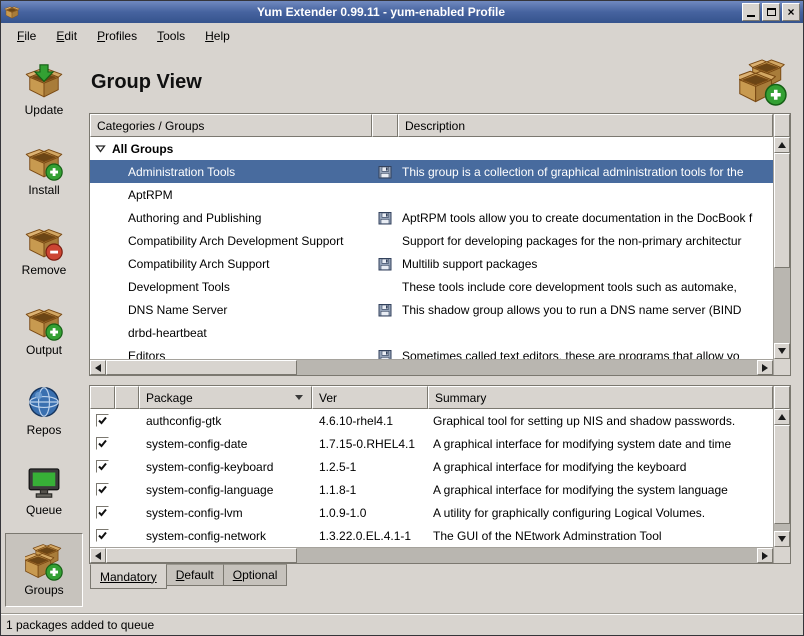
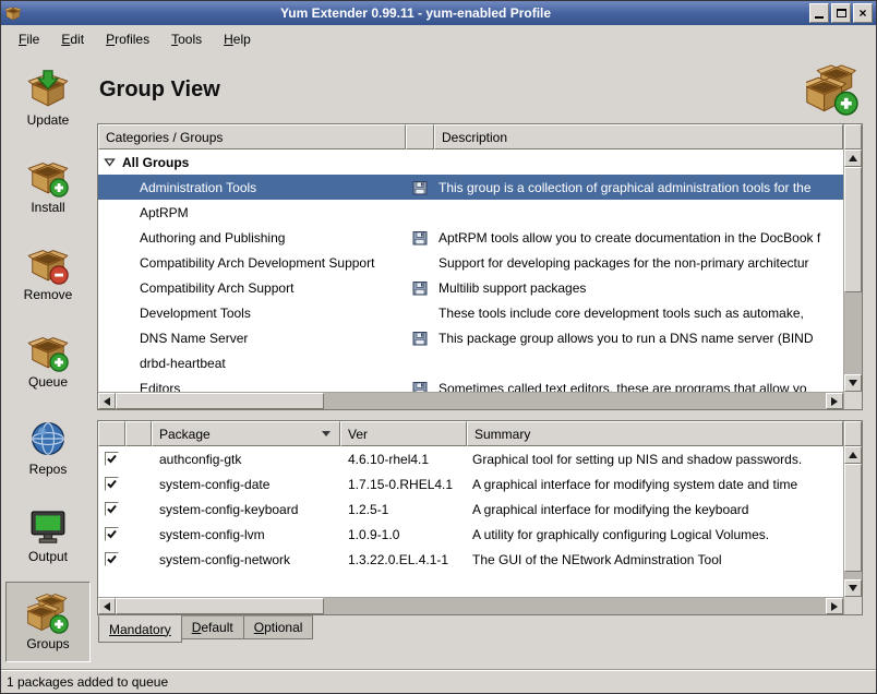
  Yum Extender 0.99.11 - yum-enabled Profile
  ×
  File
  Edit
  Profiles
  Tools
  Help
  Update
  Install
  Remove
- Output
+ Queue
  Repos
- Queue
+ Output
  Groups
  Group View
  Categories / Groups
  Description
  All Groups
  Administration Tools
  This group is a collection of graphical administration tools for the
  AptRPM
  Authoring and Publishing
  AptRPM tools allow you to create documentation in the DocBook f
  Compatibility Arch Development Support
  Support for developing packages for the non-primary architectur
  Compatibility Arch Support
  Multilib support packages
  Development Tools
  These tools include core development tools such as automake,
  DNS Name Server
- This shadow group allows you to run a DNS name server (BIND
+ This package group allows you to run a DNS name server (BIND
  drbd-heartbeat
  Editors
  Sometimes called text editors, these are programs that allow yo
  Package
  Ver
  Summary
  authconfig-gtk
  4.6.10-rhel4.1
  Graphical tool for setting up NIS and shadow passwords.
  system-config-date
  1.7.15-0.RHEL4.1
  A graphical interface for modifying system date and time
  system-config-keyboard
  1.2.5-1
  A graphical interface for modifying the keyboard
- system-config-language
- 1.1.8-1
- A graphical interface for modifying the system language
  system-config-lvm
  1.0.9-1.0
  A utility for graphically configuring Logical Volumes.
  system-config-network
  1.3.22.0.EL.4.1-1
  The GUI of the NEtwork Adminstration Tool
  Mandatory
  Default
  Optional
  1 packages added to queue
